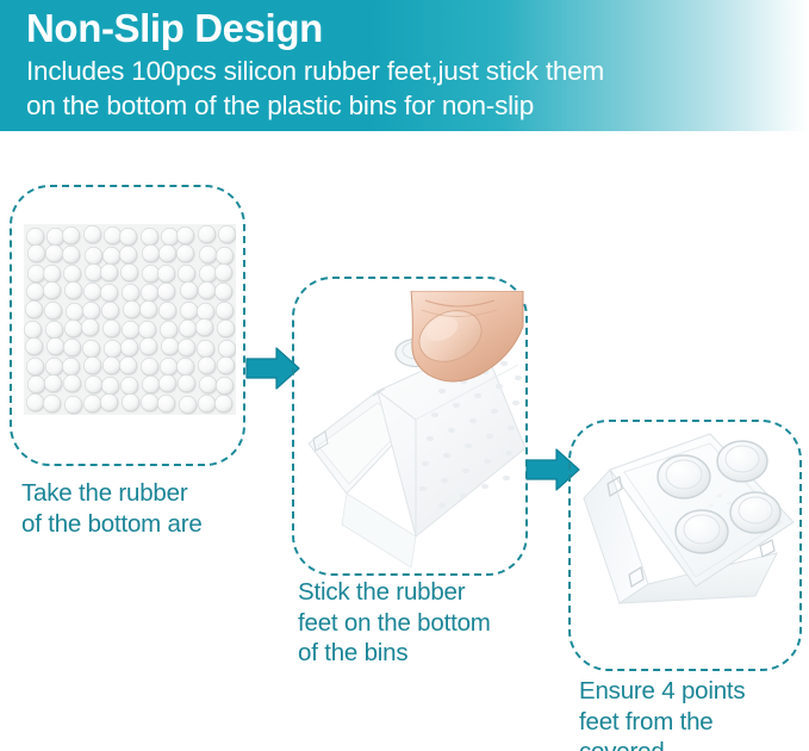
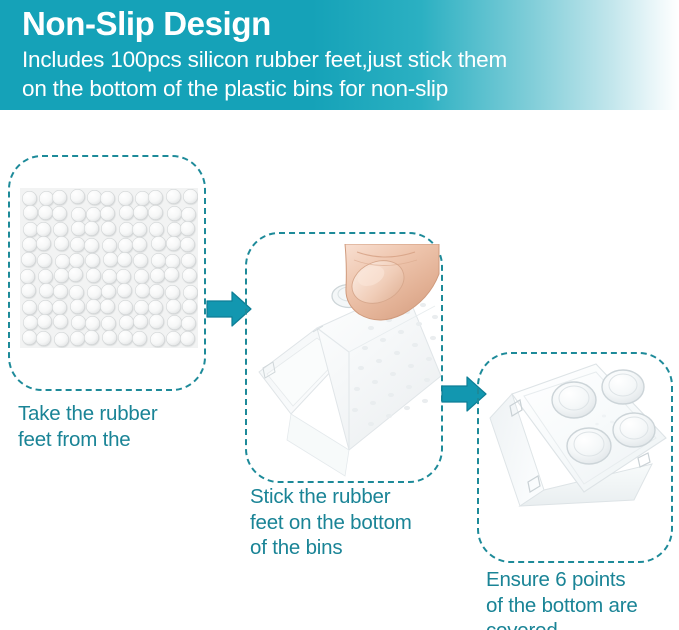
  Non-Slip Design
  Includes 100pcs silicon rubber feet,just stick them
  on the bottom of the plastic bins for non-slip
  Take the rubber
- of the bottom are
+ feet from the
  Stick the rubber
  feet on the bottom
  of the bins
- Ensure 4 points
+ Ensure 6 points
- feet from the
+ of the bottom are
